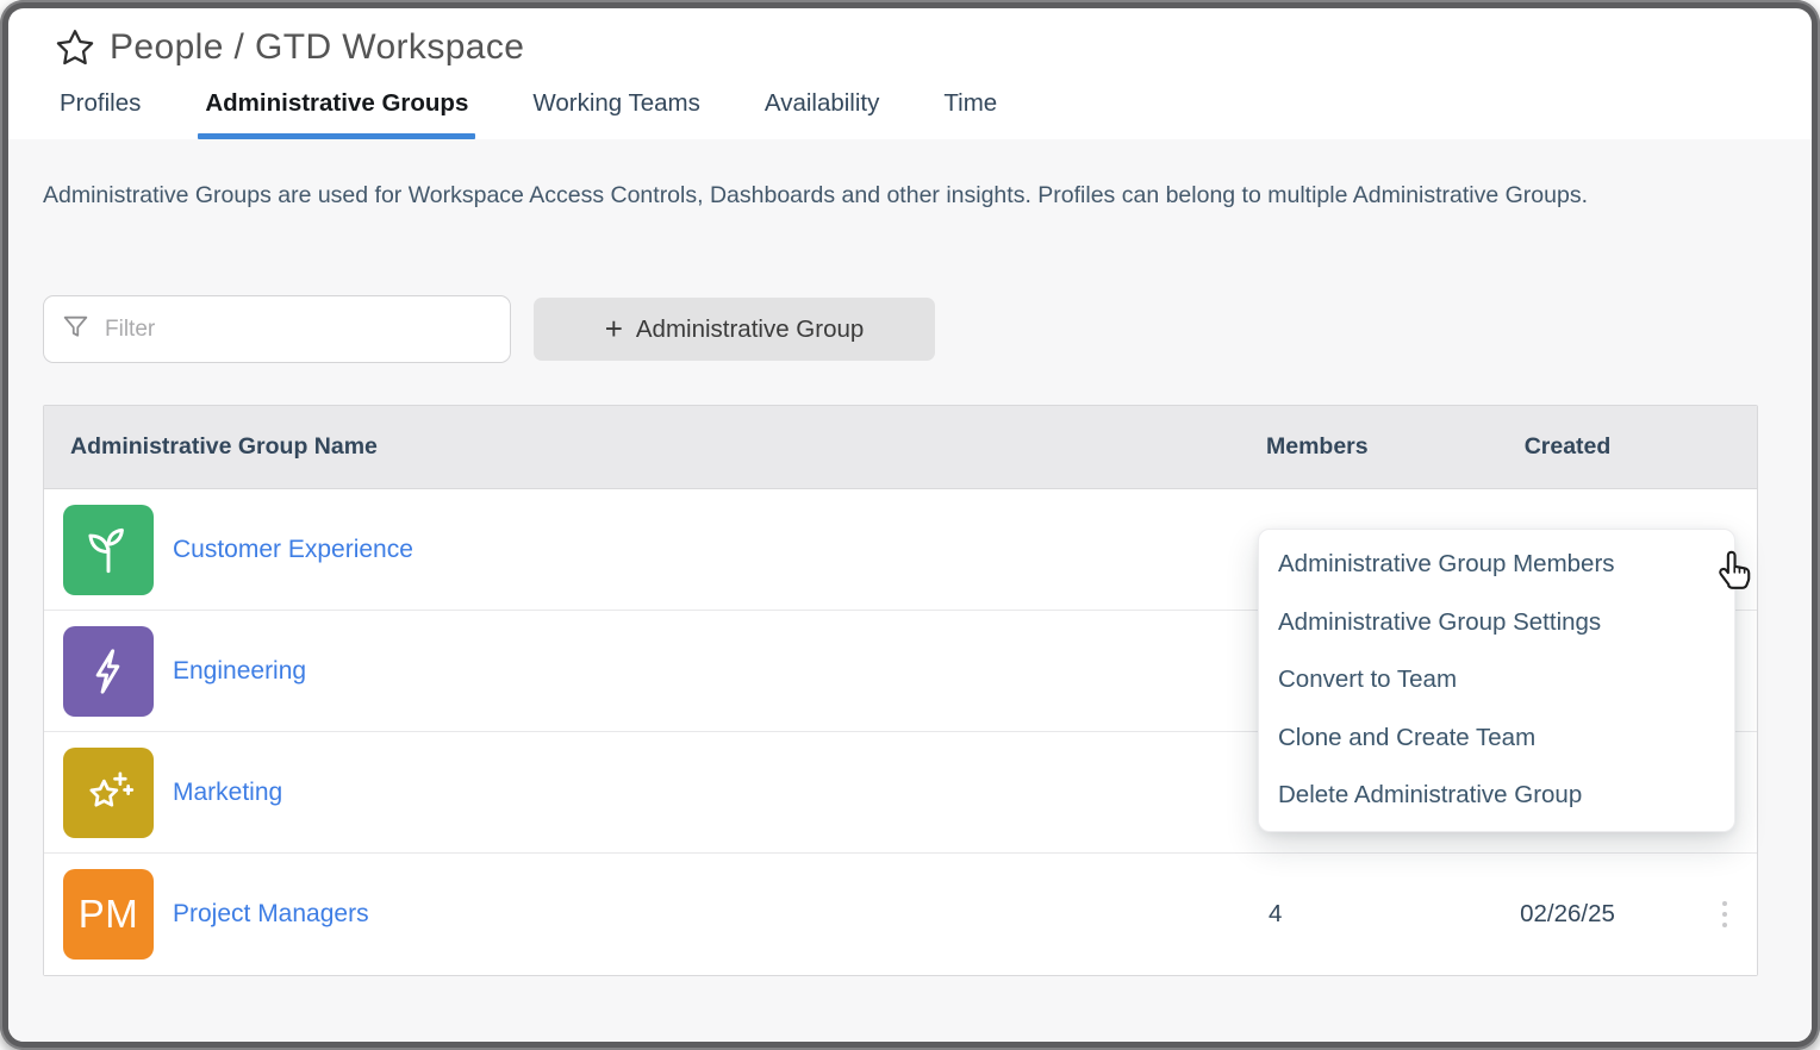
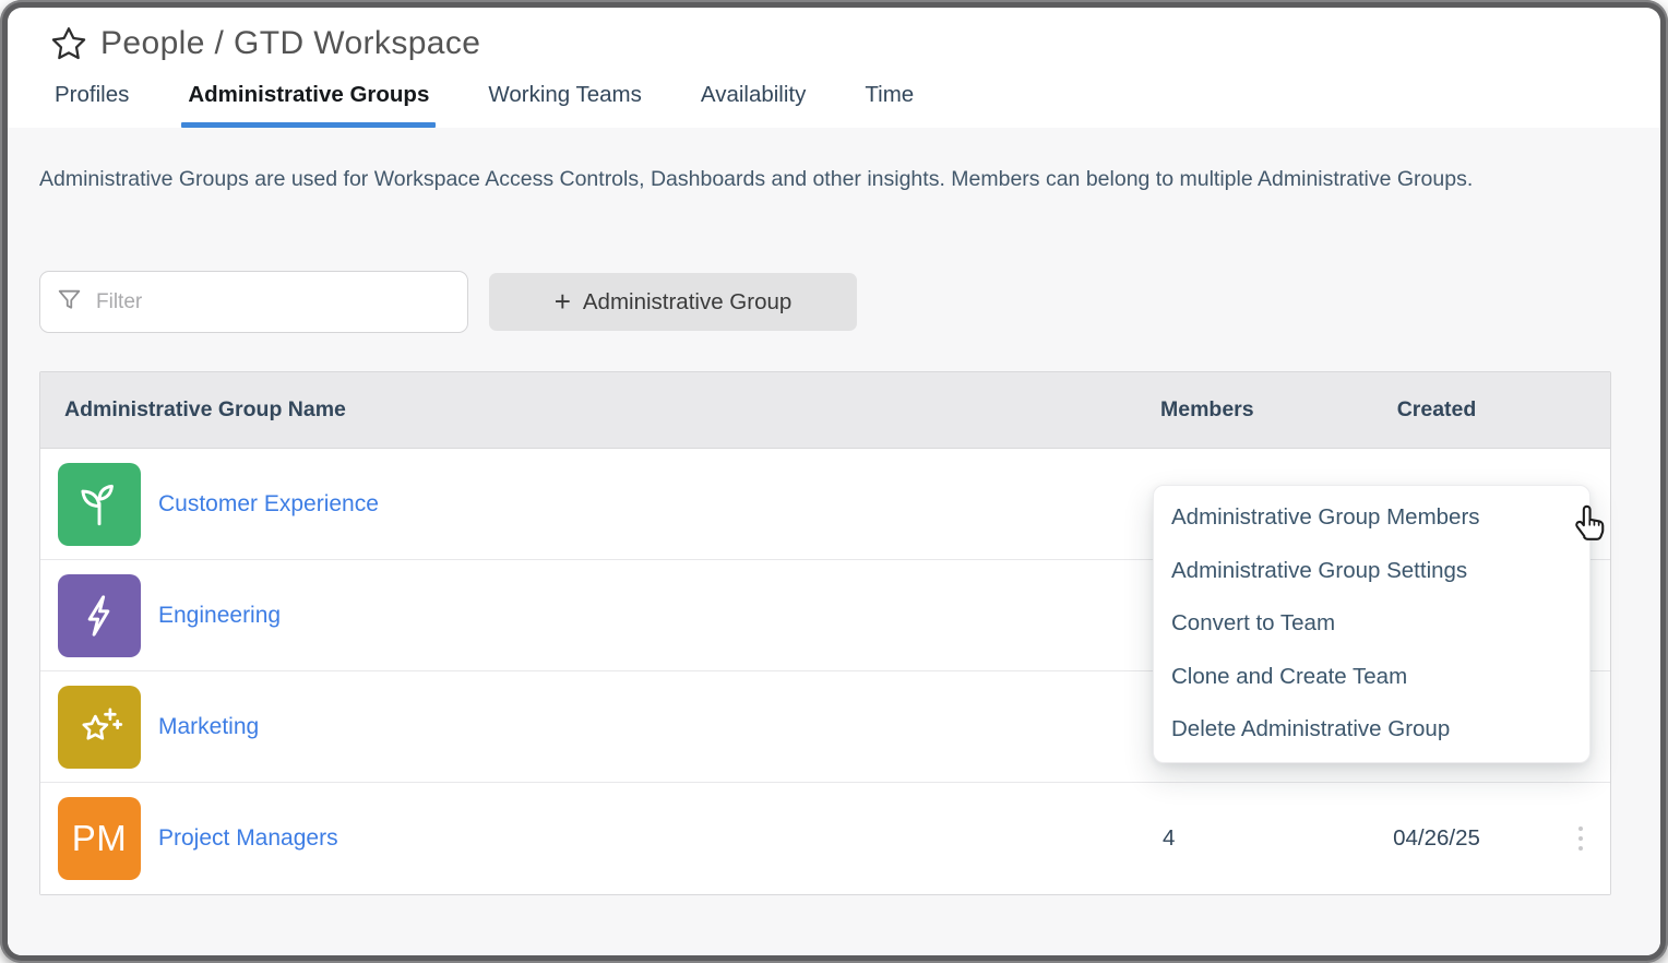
  People / GTD Workspace
  Profiles
  Administrative Groups
  Working Teams
  Availability
  Time
- Administrative Groups are used for Workspace Access Controls, Dashboards and other insights. Profiles can belong to multiple Administrative Groups.
+ Administrative Groups are used for Workspace Access Controls, Dashboards and other insights. Members can belong to multiple Administrative Groups.
  Filter
  +
  Administrative Group
  Administrative Group Name
  Members
  Created
  Customer Experience
  Engineering
  Marketing
  PM
  Project Managers
  4
- 02/26/25
+ 04/26/25
  Administrative Group Members
  Administrative Group Settings
  Convert to Team
  Clone and Create Team
  Delete Administrative Group
